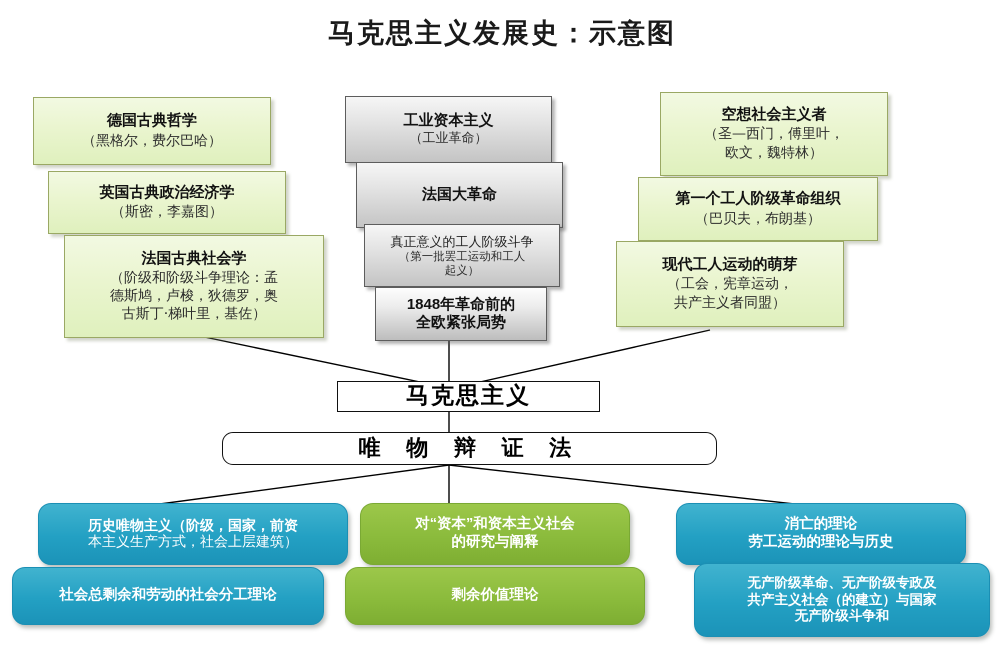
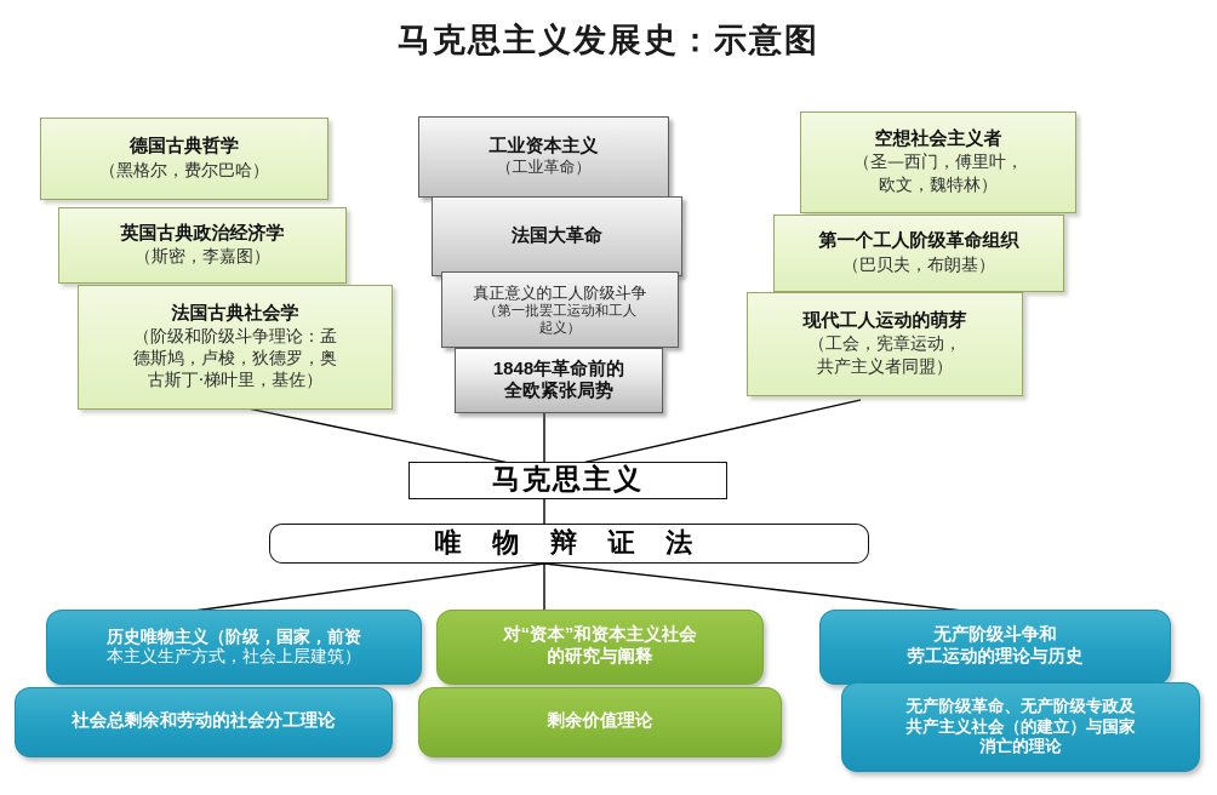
  马克思主义发展史：示意图
  德国古典哲学
  （黑格尔，费尔巴哈）
  英国古典政治经济学
  （斯密，李嘉图）
  法国古典社会学
  （阶级和阶级斗争理论：孟
  德斯鸠，卢梭，狄德罗，奥
  古斯丁·梯叶里，基佐）
  工业资本主义
  （工业革命）
  法国大革命
  真正意义的工人阶级斗争
  （第一批罢工运动和工人
  起义）
  1848年革命前的
  全欧紧张局势
  空想社会主义者
  （圣—西门，傅里叶，
  欧文，魏特林）
  第一个工人阶级革命组织
  （巴贝夫，布朗基）
  现代工人运动的萌芽
  （工会，宪章运动，
  共产主义者同盟）
  马克思主义
  唯 物 辩 证 法
  历史唯物主义（阶级，国家，前资
  本主义生产方式，社会上层建筑）
  社会总剩余和劳动的社会分工理论
  对“资本”和资本主义社会
  的研究与阐释
  剩余价值理论
- 消亡的理论
+ 无产阶级斗争和
  劳工运动的理论与历史
  无产阶级革命、无产阶级专政及
  共产主义社会（的建立）与国家
- 无产阶级斗争和
+ 消亡的理论
